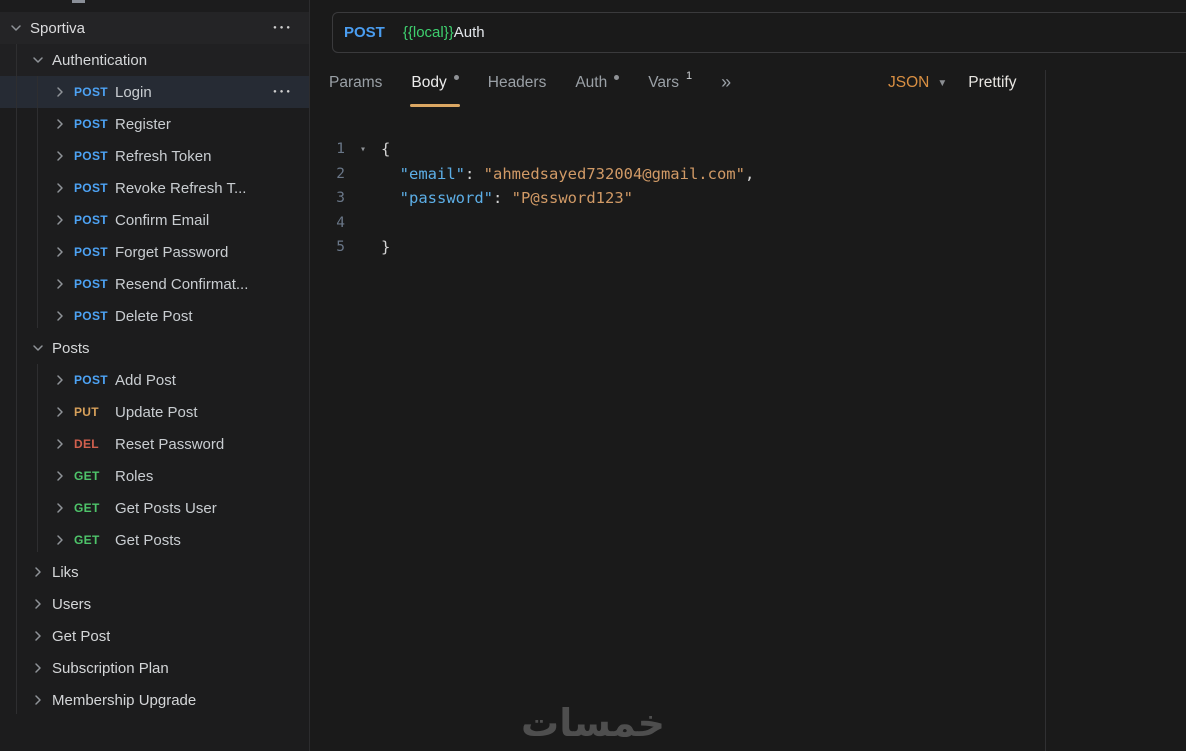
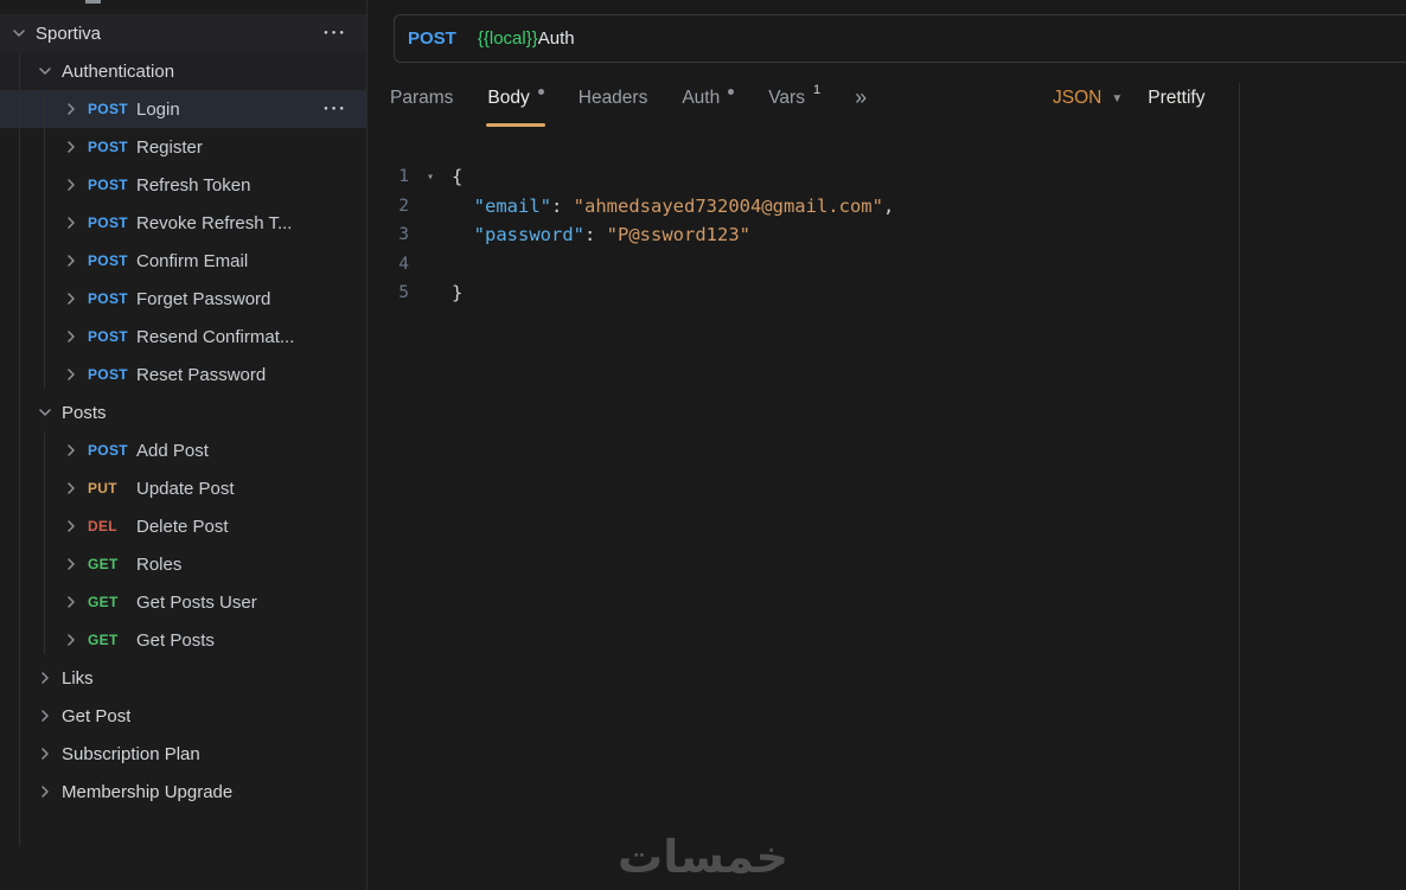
  Sportiva
  Authentication
  POST
  Login
  POST
  Register
  POST
  Refresh Token
  POST
  Revoke Refresh T...
  POST
  Confirm Email
  POST
  Forget Password
  POST
  Resend Confirmat...
  POST
- Delete Post
+ Reset Password
  Posts
  POST
  Add Post
  PUT
  Update Post
  DEL
- Reset Password
+ Delete Post
  GET
  Roles
  GET
  Get Posts User
  GET
  Get Posts
  Liks
- Users
  Get Post
  Subscription Plan
  Membership Upgrade
  POST
  {{local}}Auth
  Params
  Body
  Headers
  Auth
  Vars
  1
  »
  JSON
  ▼
  Prettify
  1
  ▾
  {
  2
  "email": "ahmedsayed732004@gmail.com",
  3
  "password": "P@ssword123"
  4
  5
  }
  خمسات
